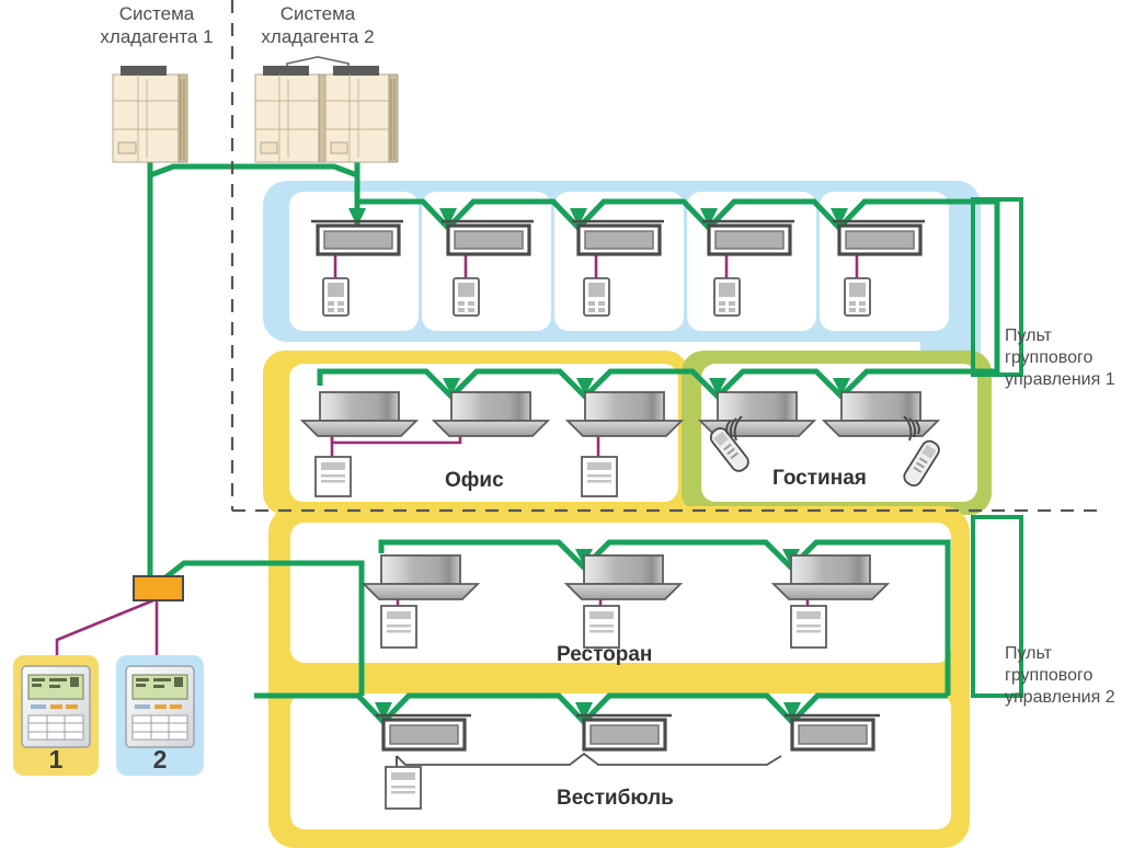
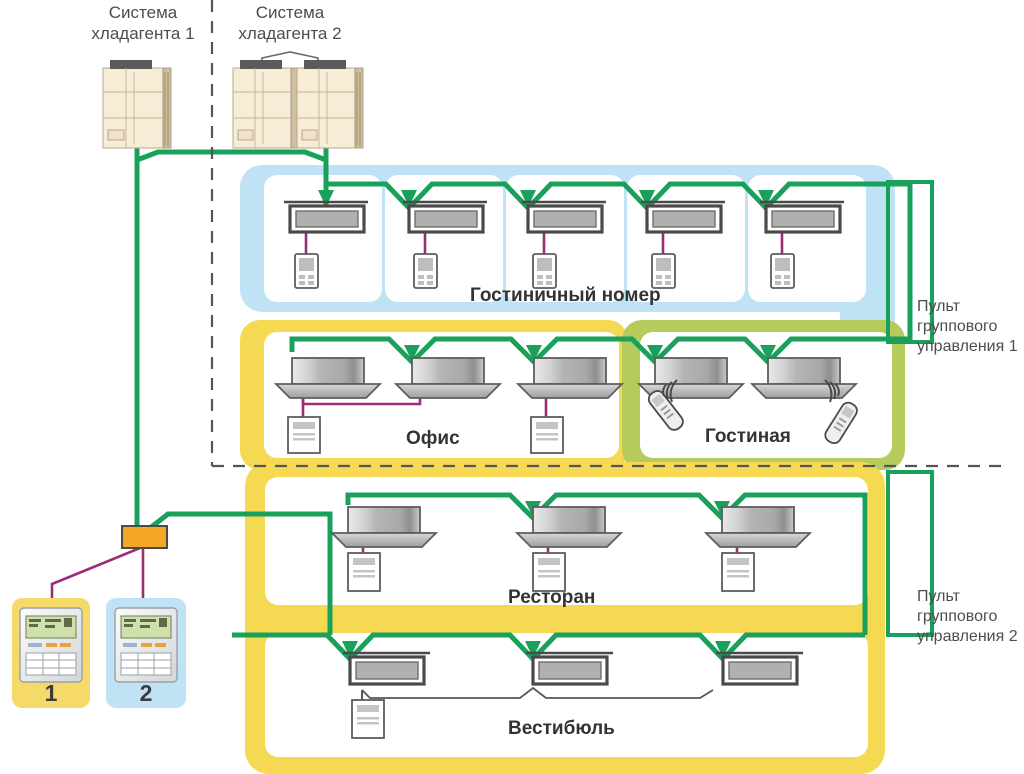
  Система
  хладагента 1
  Система
  хладагента 2
  Пульт
  группового
  управления 1
  Пульт
  группового
  управления 2
+ Гостиничный номер
  Офис
  Гостиная
  Ресторан
  Вестибюль
  1
  2
